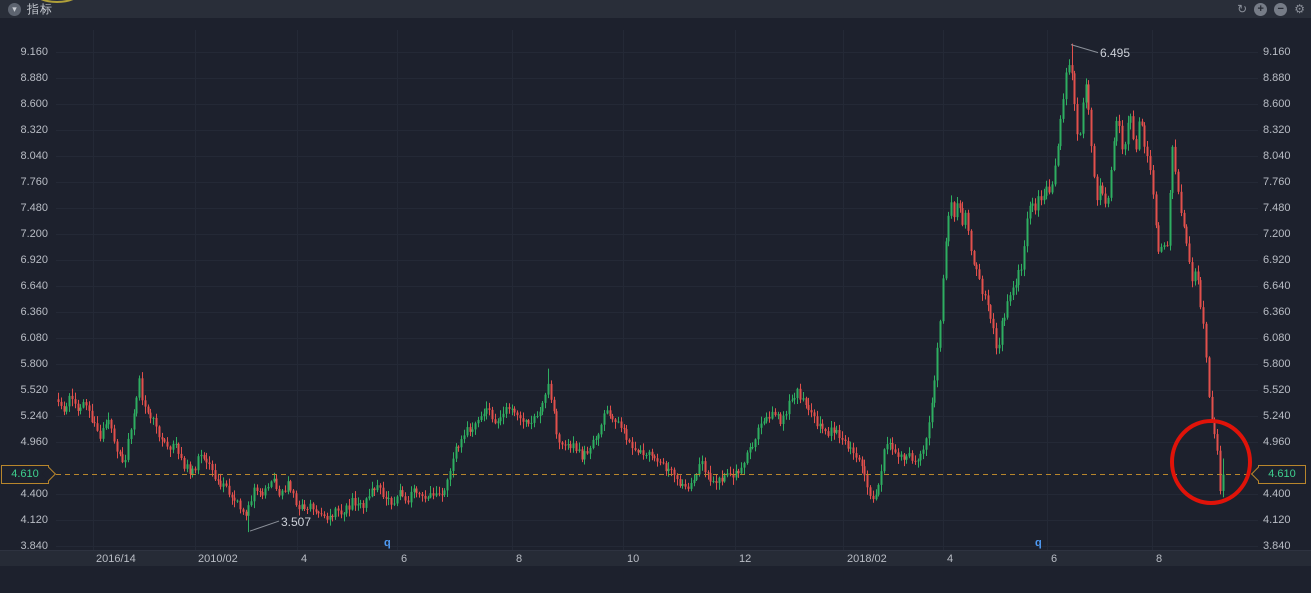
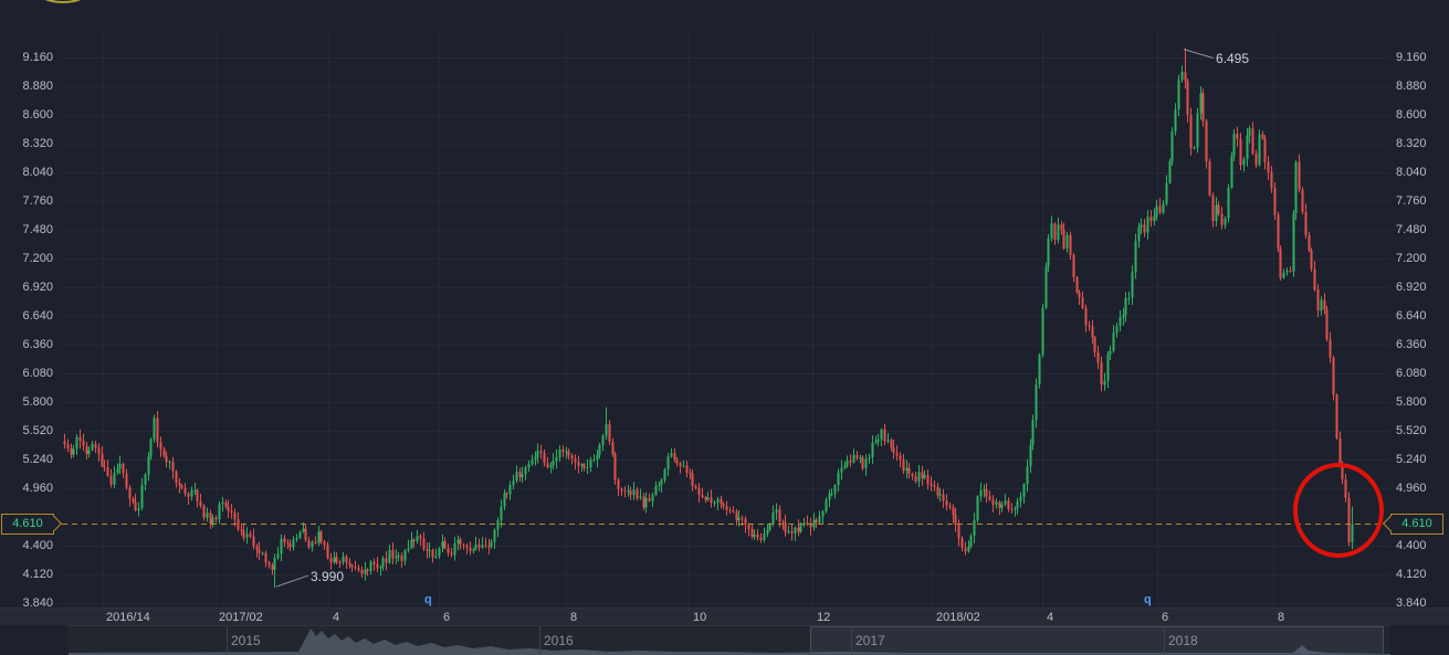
- ▾
- 指标
- ↻
- +
- −
- ⚙
  6.495
- 3.507
+ 3.990
  4.610
  4.610
  9.160
  9.160
  8.880
  8.880
  8.600
  8.600
  8.320
  8.320
  8.040
  8.040
  7.760
  7.760
  7.480
  7.480
  7.200
  7.200
  6.920
  6.920
  6.640
  6.640
  6.360
  6.360
  6.080
  6.080
  5.800
  5.800
  5.520
  5.520
  5.240
  5.240
  4.960
  4.960
  4.400
  4.400
  4.120
  4.120
  3.840
  3.840
  2016/14
- 2010/02
+ 2017/02
  4
  6
  8
  10
  12
  2018/02
  4
  6
  8
  q
  q
+ 2015
+ 2016
+ 2017
+ 2018
